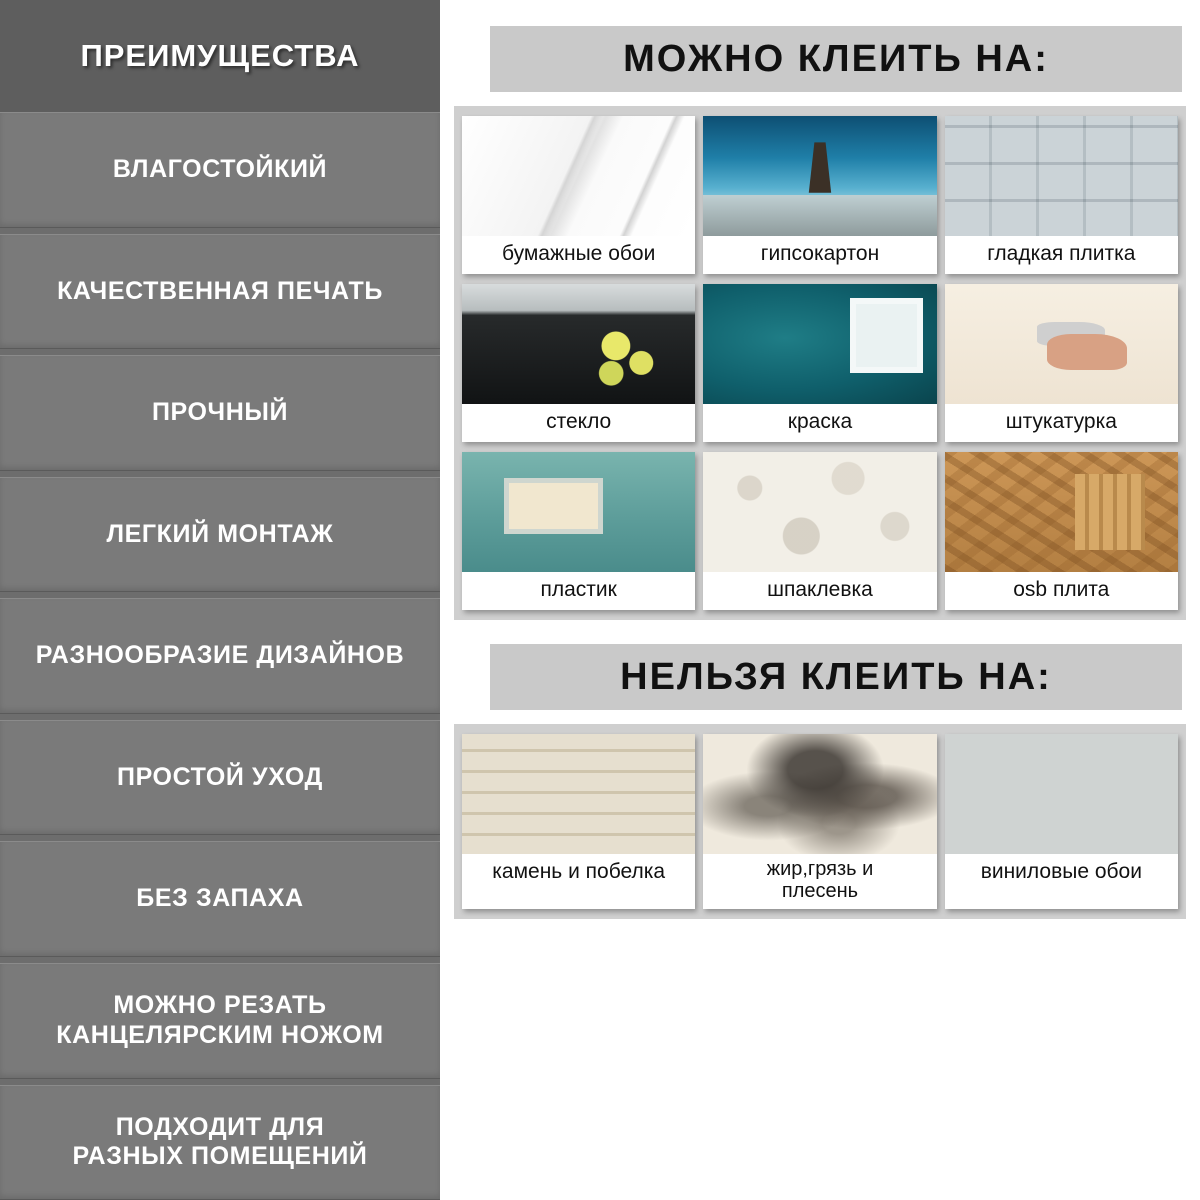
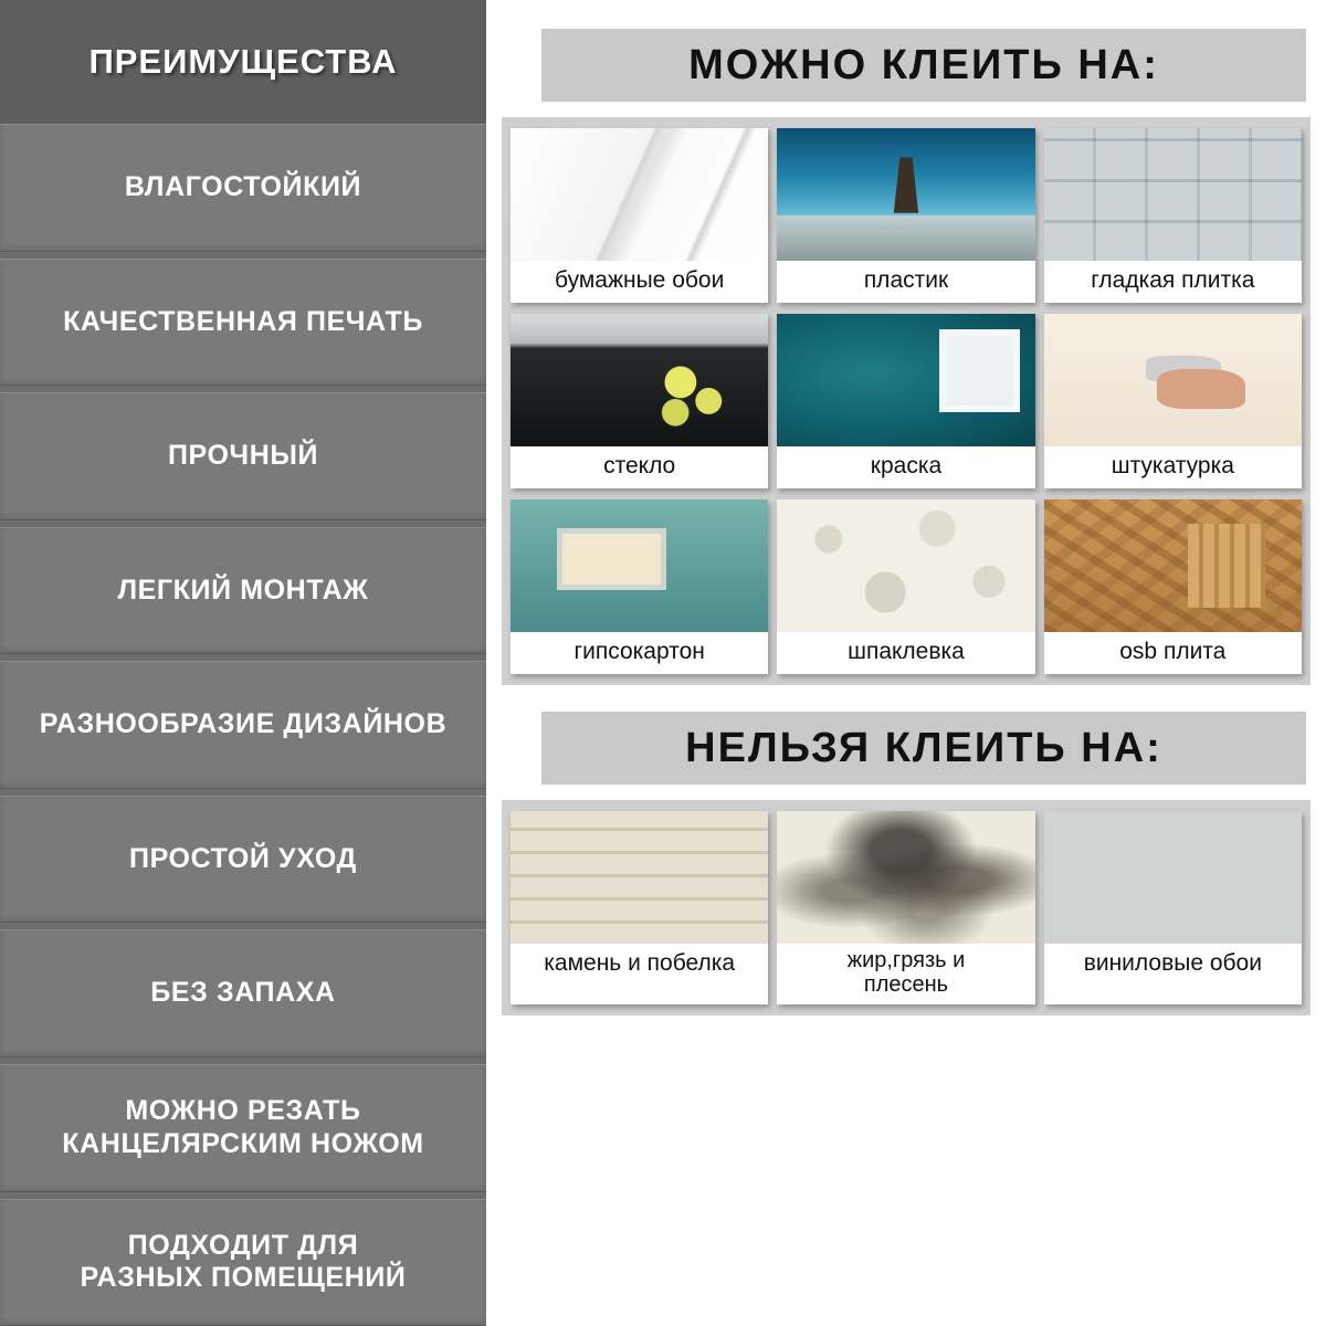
  ПРЕИМУЩЕСТВА
  ВЛАГОСТОЙКИЙ
  КАЧЕСТВЕННАЯ ПЕЧАТЬ
  ПРОЧНЫЙ
  ЛЕГКИЙ МОНТАЖ
  РАЗНООБРАЗИЕ ДИЗАЙНОВ
  ПРОСТОЙ УХОД
  БЕЗ ЗАПАХА
  МОЖНО РЕЗАТЬ
  КАНЦЕЛЯРСКИМ НОЖОМ
  ПОДХОДИТ ДЛЯ
  РАЗНЫХ ПОМЕЩЕНИЙ
  МОЖНО КЛЕИТЬ НА:
  бумажные обои
- гипсокартон
+ пластик
  гладкая плитка
  стекло
  краска
  штукатурка
- пластик
+ гипсокартон
  шпаклевка
  osb плита
  НЕЛЬЗЯ КЛЕИТЬ НА:
  камень и побелка
  жир,грязь и
  плесень
  виниловые обои
